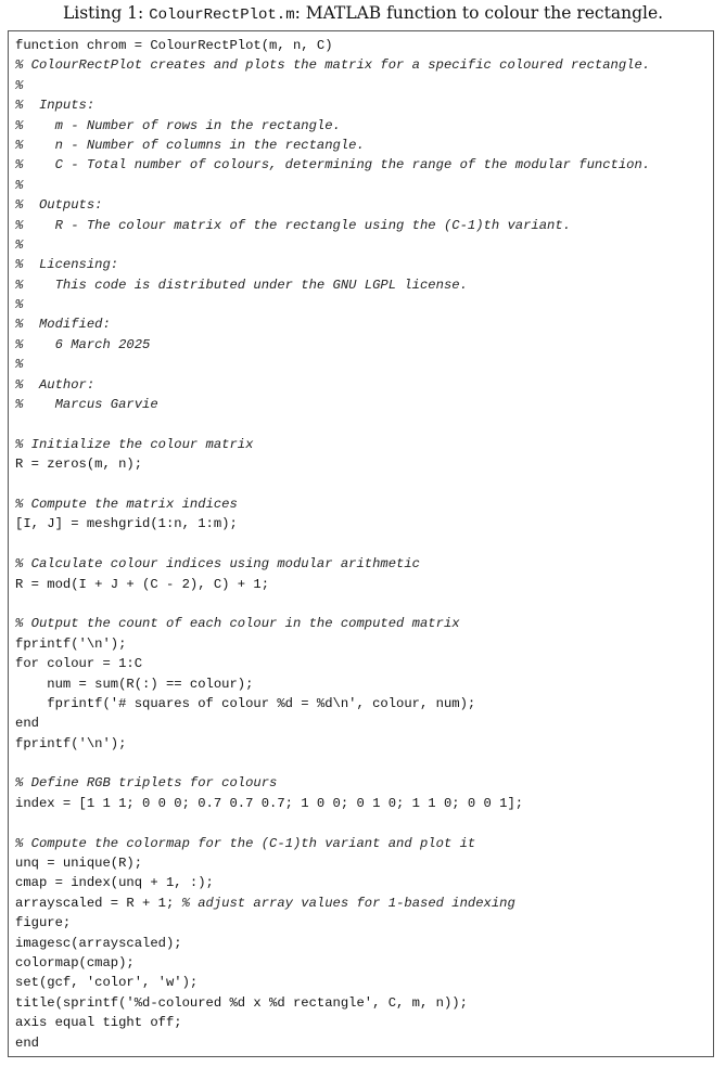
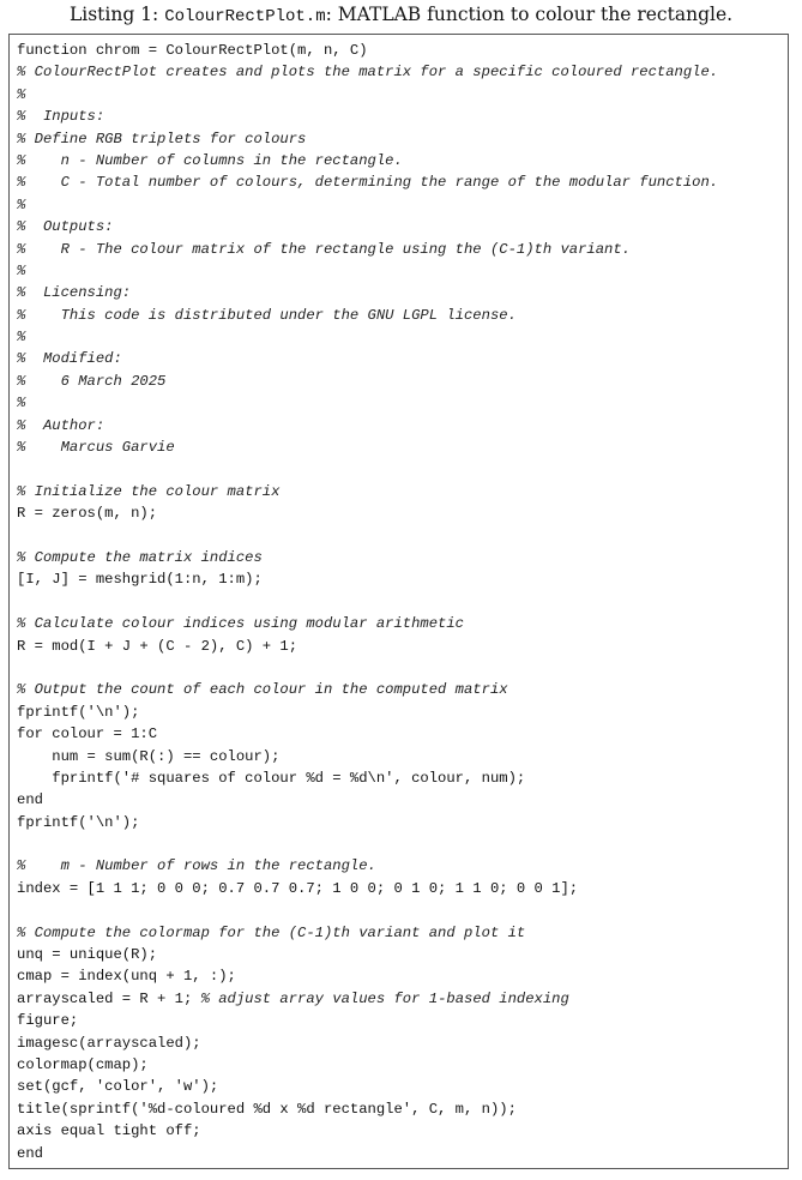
  Listing 1: ColourRectPlot.m: MATLAB function to colour the rectangle.
  function chrom = ColourRectPlot(m, n, C)
  % ColourRectPlot creates and plots the matrix for a specific coloured rectangle.
  %
  % Inputs:
- % m - Number of rows in the rectangle.
+ % Define RGB triplets for colours
  % n - Number of columns in the rectangle.
  % C - Total number of colours, determining the range of the modular function.
  %
  % Outputs:
  % R - The colour matrix of the rectangle using the (C-1)th variant.
  %
  % Licensing:
  % This code is distributed under the GNU LGPL license.
  %
  % Modified:
  % 6 March 2025
  %
  % Author:
  % Marcus Garvie
  % Initialize the colour matrix
  R = zeros(m, n);
  % Compute the matrix indices
  [I, J] = meshgrid(1:n, 1:m);
  % Calculate colour indices using modular arithmetic
  R = mod(I + J + (C - 2), C) + 1;
  % Output the count of each colour in the computed matrix
  fprintf('\n');
  for colour = 1:C
  num = sum(R(:) == colour);
  fprintf('# squares of colour %d = %d\n', colour, num);
  end
  fprintf('\n');
- % Define RGB triplets for colours
+ % m - Number of rows in the rectangle.
  index = [1 1 1; 0 0 0; 0.7 0.7 0.7; 1 0 0; 0 1 0; 1 1 0; 0 0 1];
  % Compute the colormap for the (C-1)th variant and plot it
  unq = unique(R);
  cmap = index(unq + 1, :);
  arrayscaled = R + 1; % adjust array values for 1-based indexing
  figure;
  imagesc(arrayscaled);
  colormap(cmap);
  set(gcf, 'color', 'w');
  title(sprintf('%d-coloured %d x %d rectangle', C, m, n));
  axis equal tight off;
  end
